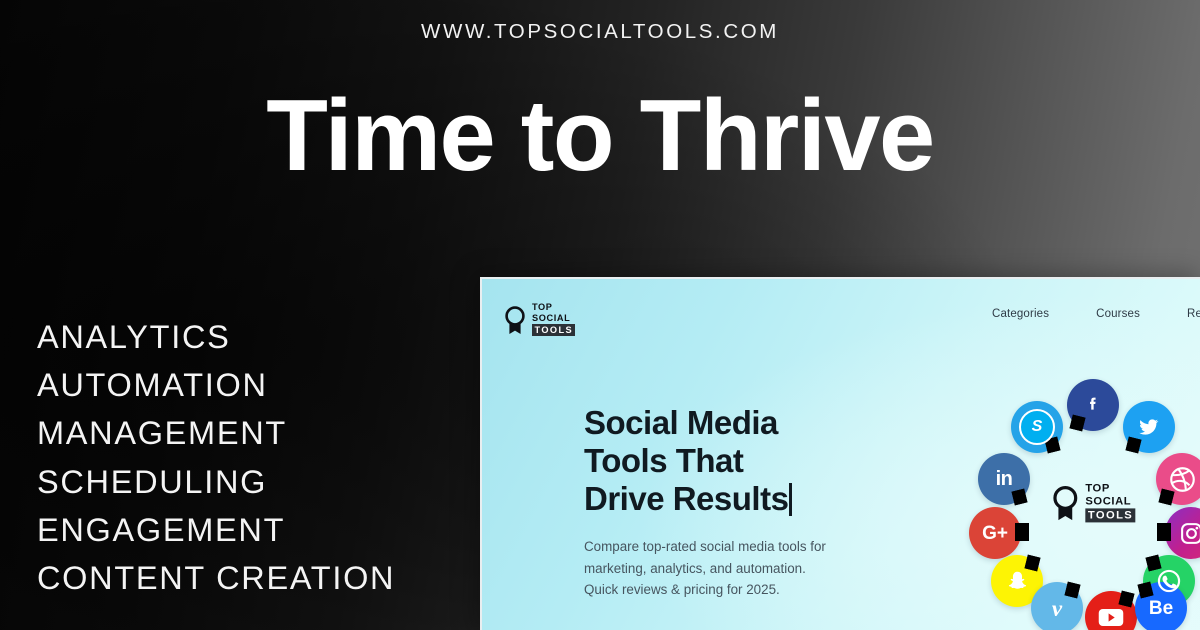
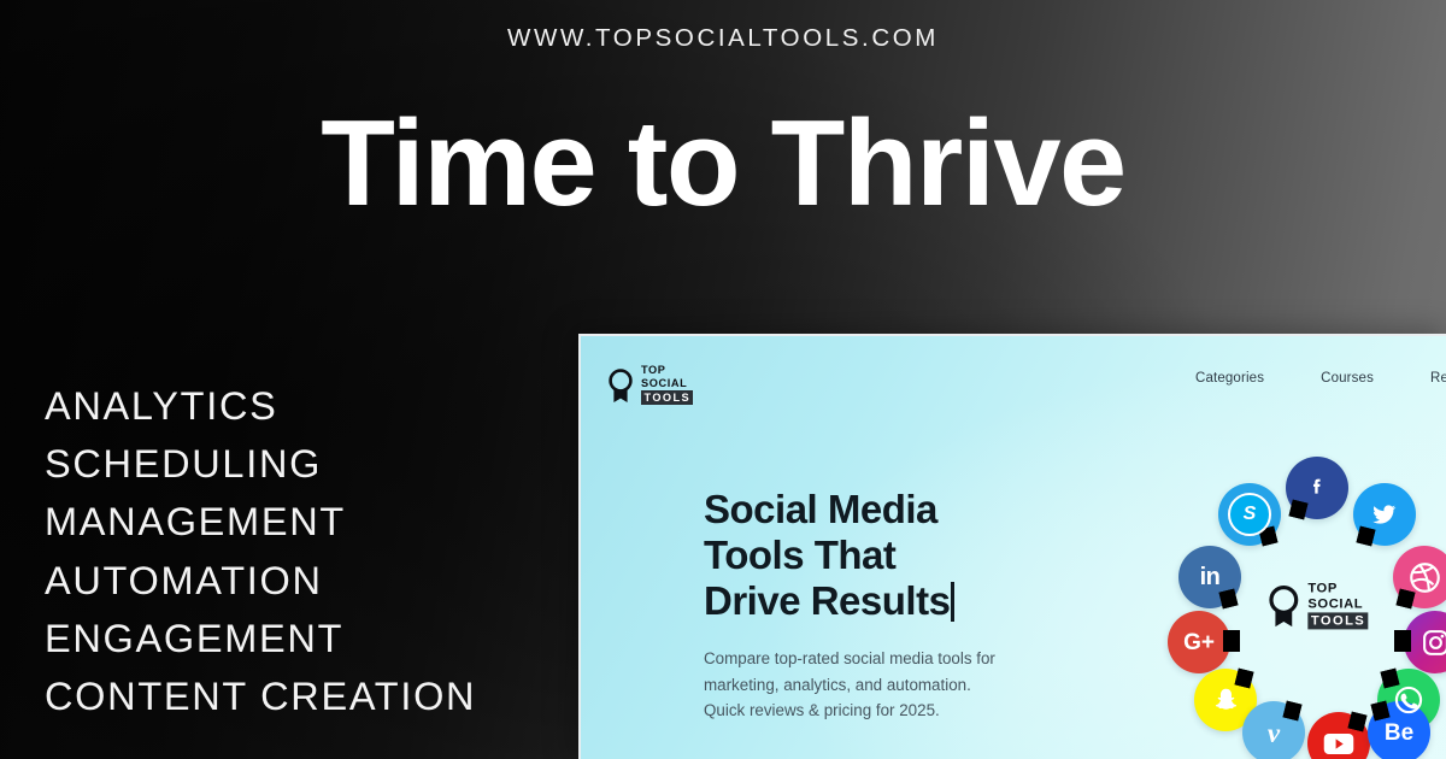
  WWW.TOPSOCIALTOOLS.COM
  Time to Thrive
  ANALYTICS
- AUTOMATION
+ SCHEDULING
  MANAGEMENT
- SCHEDULING
+ AUTOMATION
  ENGAGEMENT
  CONTENT CREATION
  TOP
  SOCIAL
  TOOLS
  Categories
  Courses
  Social Media
  Tools That
  Drive Results
  Compare top-rated social media tools for
  marketing, analytics, and automation.
  Quick reviews & pricing for 2025.
  S
  in
  G+
  v
  Be
  TOP
  SOCIAL
  TOOLS
